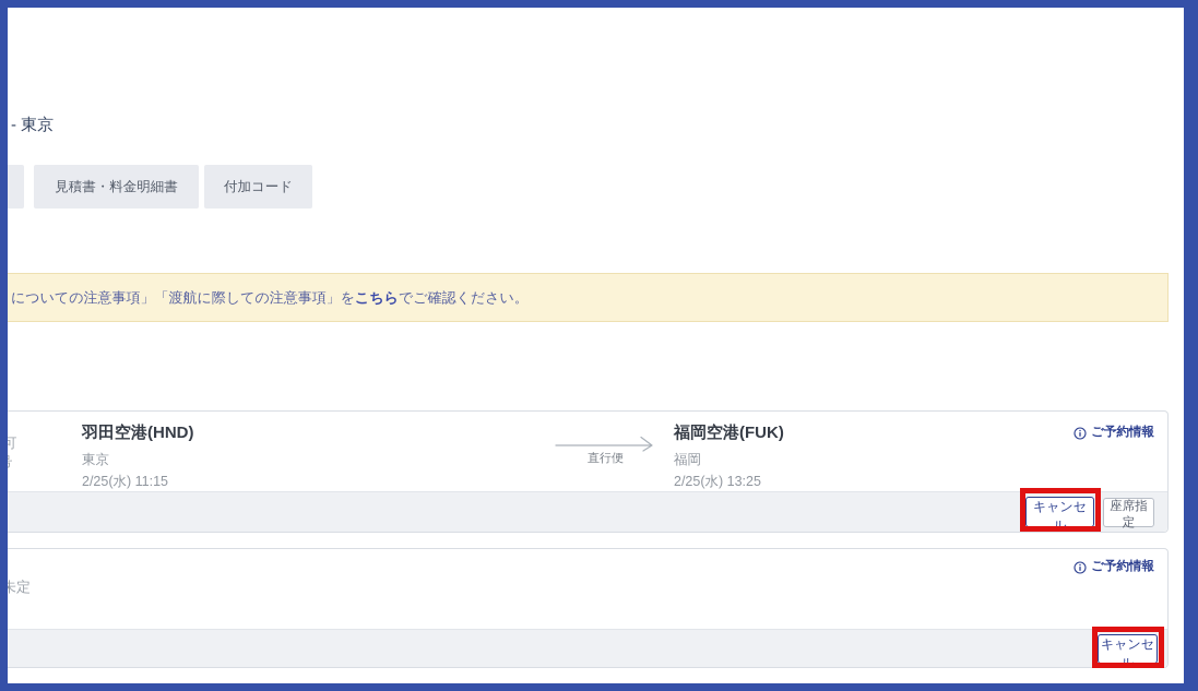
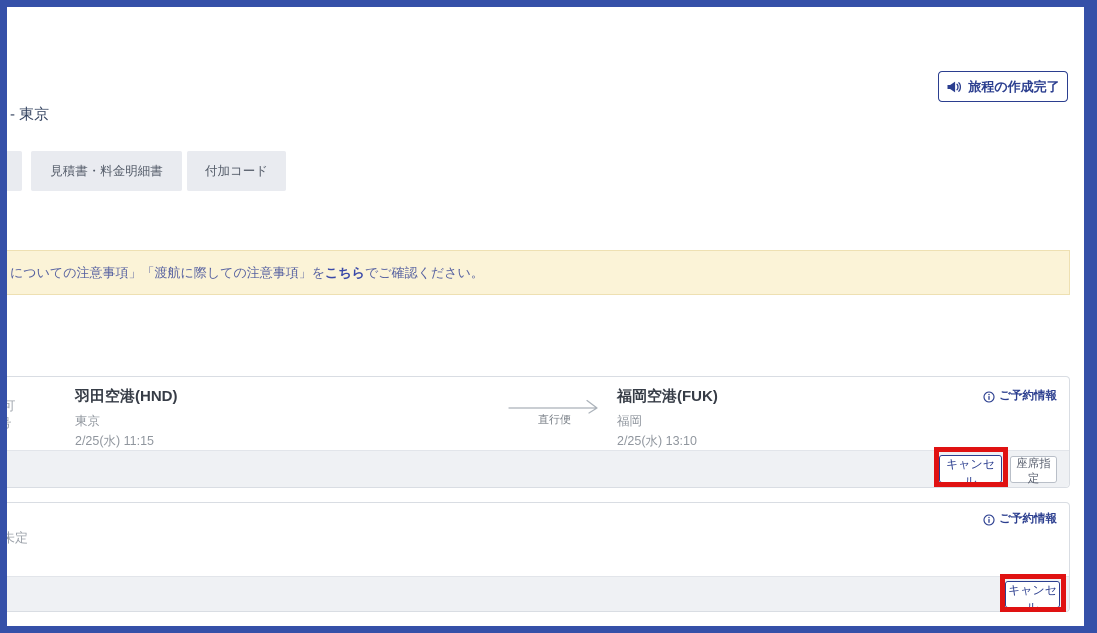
+ 旅程の作成完了
  - 東京
  見積書・料金明細書
  付加コード
  についての注意事項」「渡航に際しての注意事項」を
  こちら
  でご確認ください。
  可
  羽田空港(HND)
  東京
  2/25(水) 11:15
  直行便
  福岡空港(FUK)
  福岡
- 2/25(水) 13:25
+ 2/25(水) 13:10
  ご予約情報
  キャンセル
  座席指定
  未定
  ご予約情報
  キャンセル
